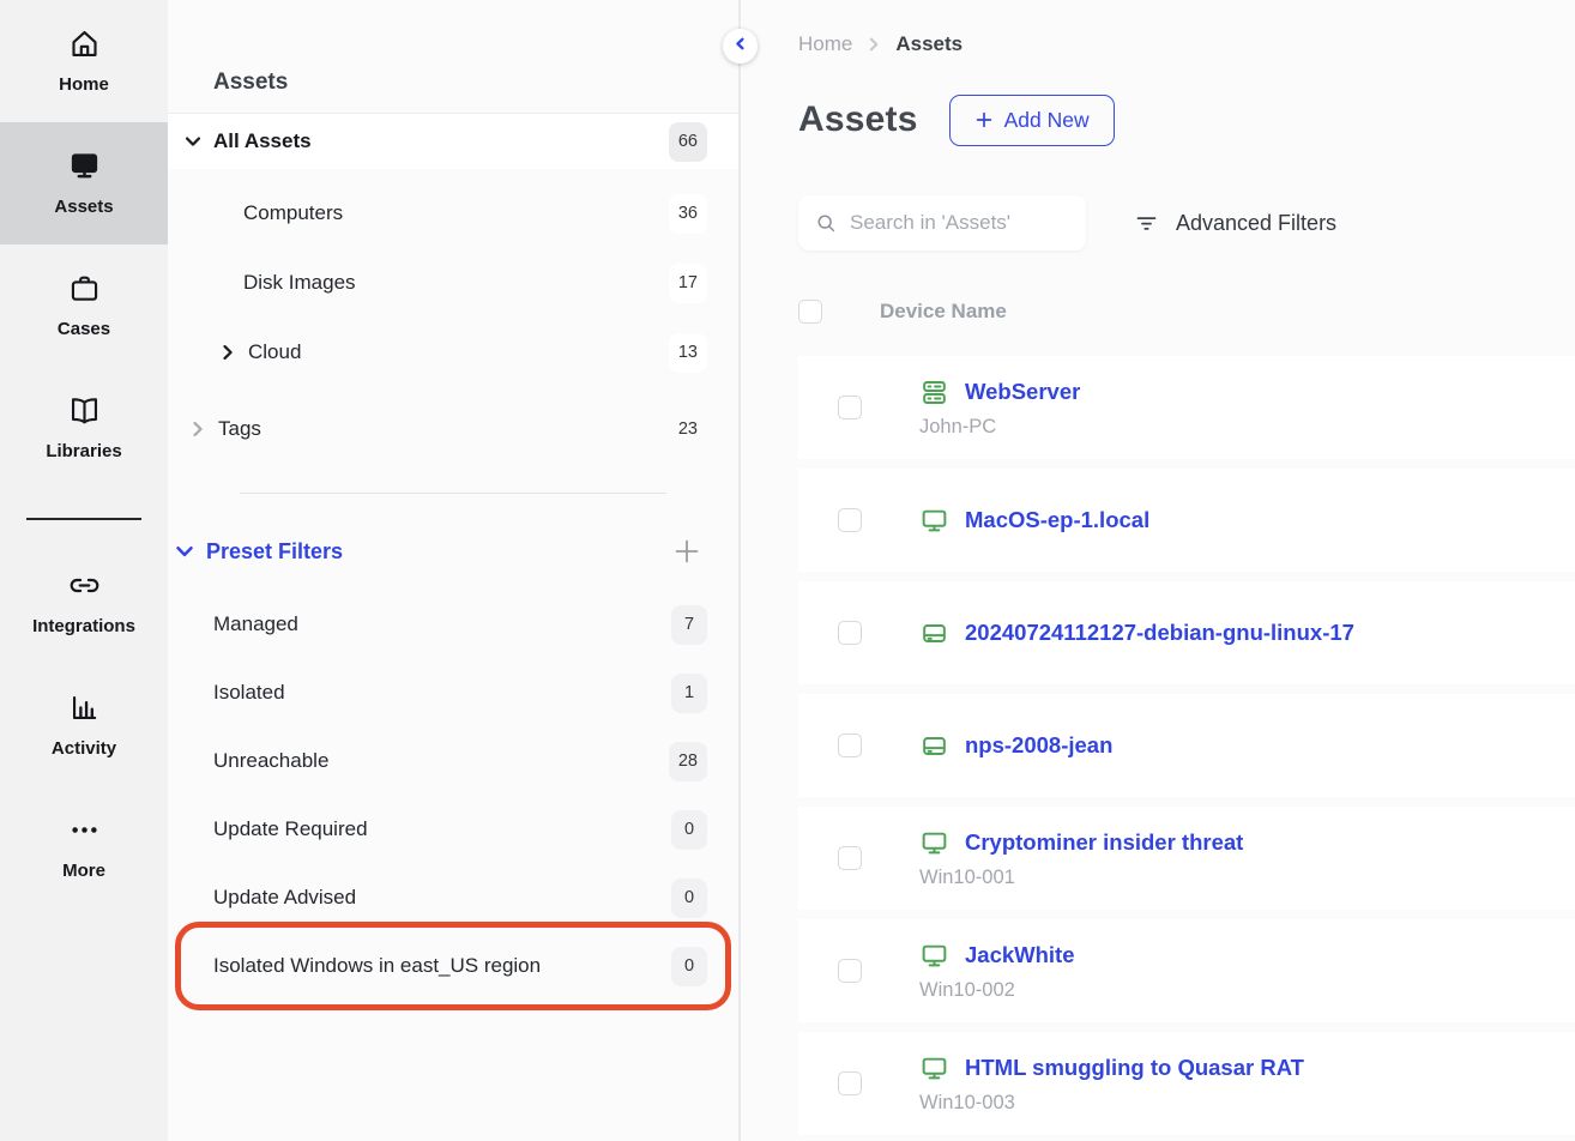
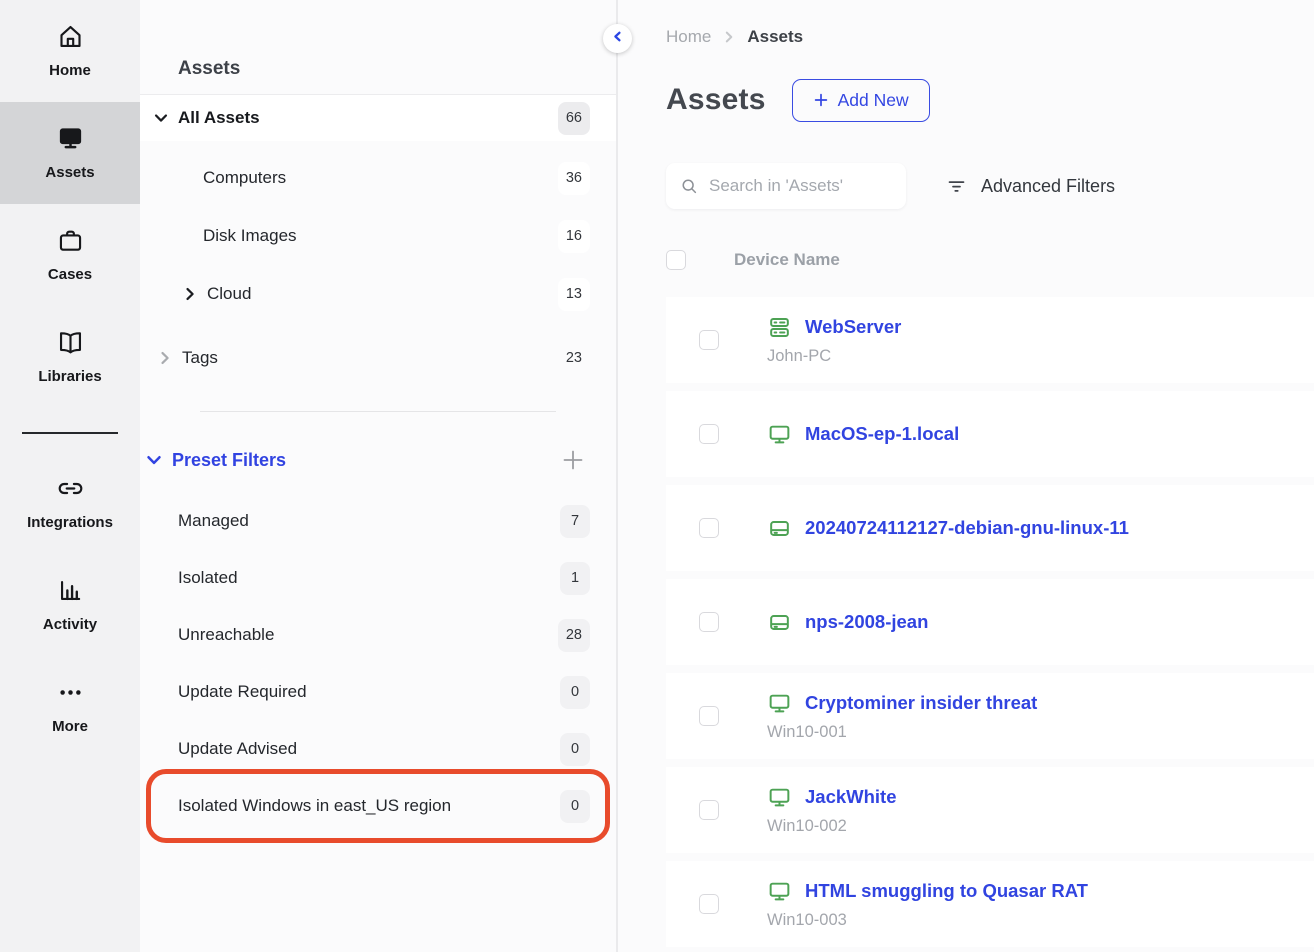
  Home
  Assets
  Cases
  Libraries
  Integrations
  Activity
  More
  Assets
  All Assets
  66
  Computers
  36
  Disk Images
- 17
+ 16
  Cloud
  13
  Tags
  23
  Preset Filters
  Managed
  7
  Isolated
  1
  Unreachable
  28
  Update Required
  0
  Update Advised
  0
  Isolated Windows in east_US region
  0
  Home
  Assets
  Assets
  Add New
  Search in 'Assets'
  Advanced Filters
  Device Name
  WebServer
  John-PC
  MacOS-ep-1.local
- 20240724112127-debian-gnu-linux-17
+ 20240724112127-debian-gnu-linux-11
  nps-2008-jean
  Cryptominer insider threat
  Win10-001
  JackWhite
  Win10-002
  HTML smuggling to Quasar RAT
  Win10-003
